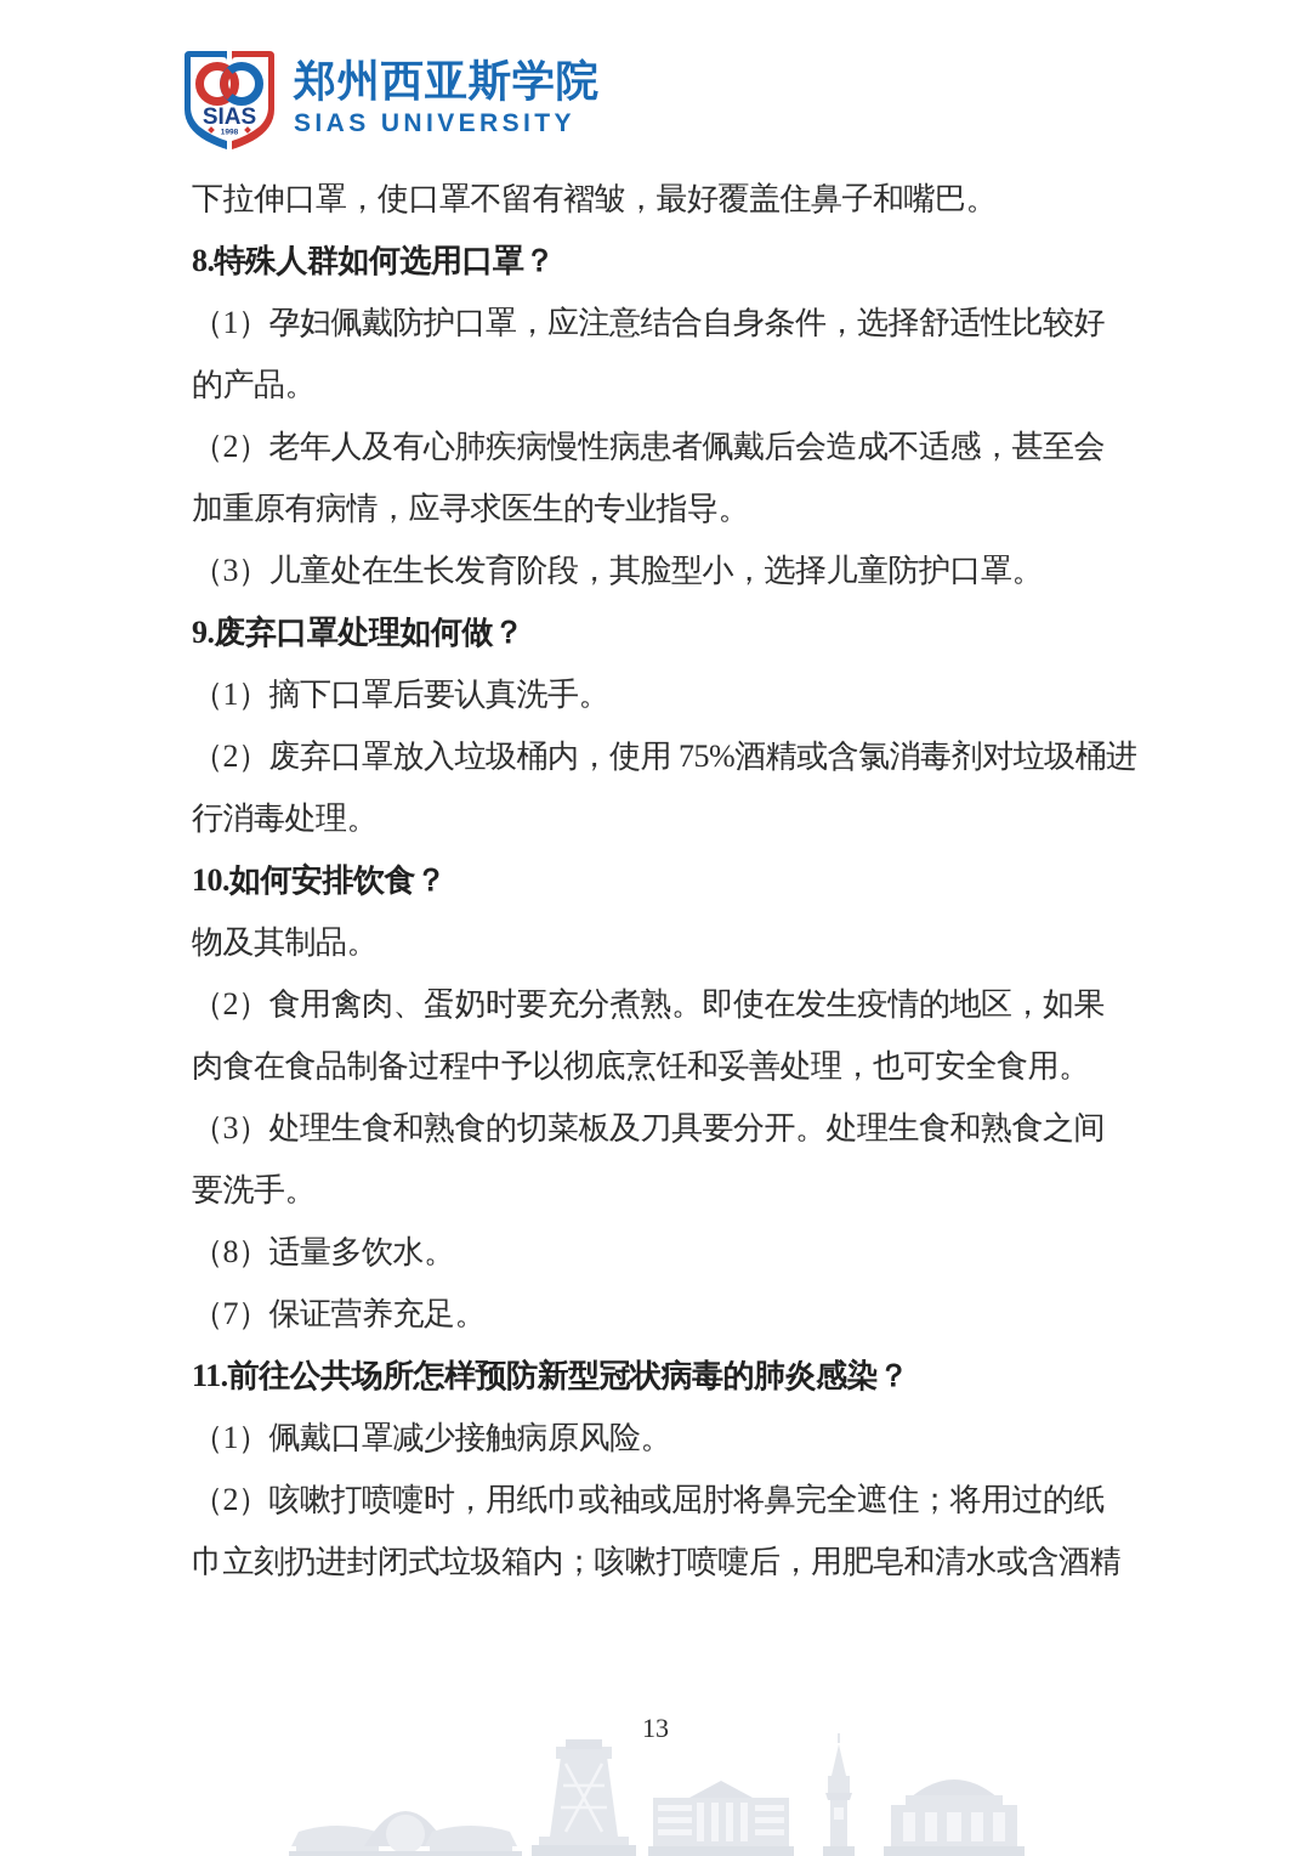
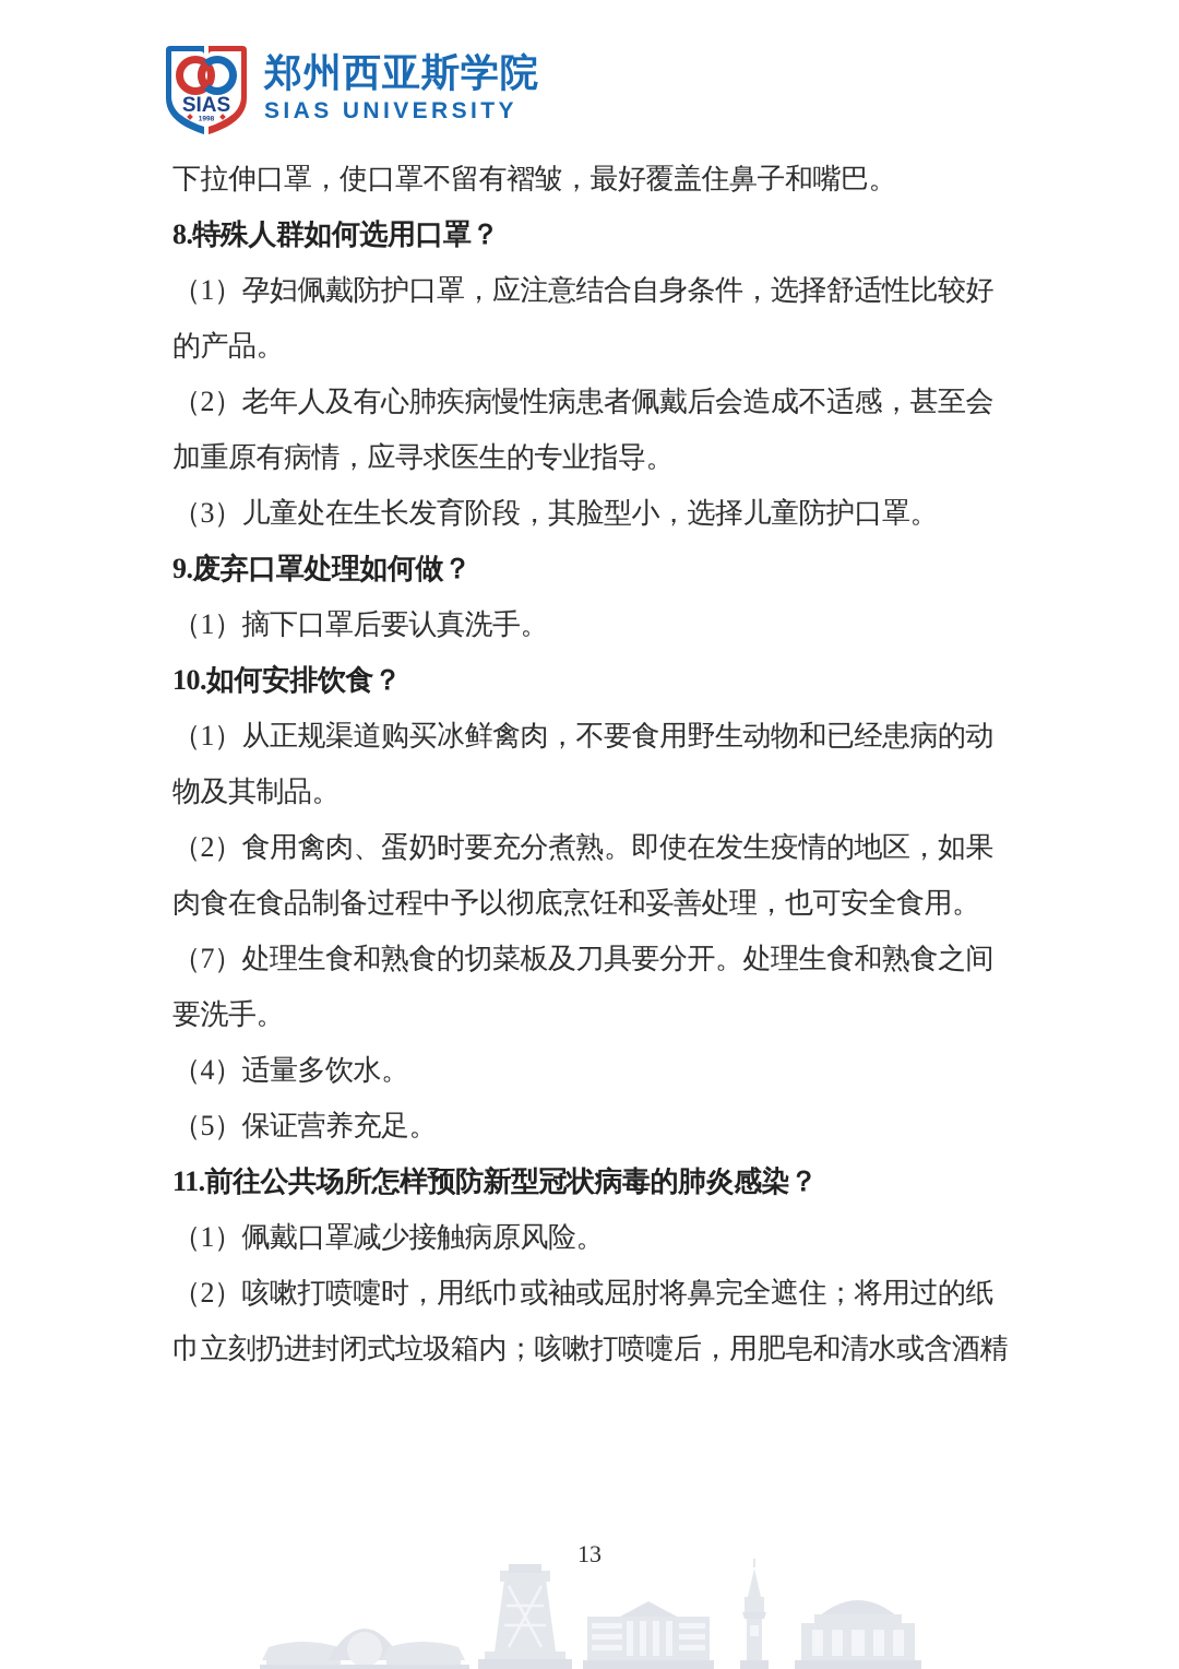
  SIAS
  郑州西亚斯学院
  SIAS UNIVERSITY
  下拉伸口罩，使口罩不留有褶皱，最好覆盖住鼻子和嘴巴。
  8.特殊人群如何选用口罩？
  （1）孕妇佩戴防护口罩，应注意结合自身条件，选择舒适性比较好
  的产品。
  （2）老年人及有心肺疾病慢性病患者佩戴后会造成不适感，甚至会
  加重原有病情，应寻求医生的专业指导。
  （3）儿童处在生长发育阶段，其脸型小，选择儿童防护口罩。
  9.废弃口罩处理如何做？
  （1）摘下口罩后要认真洗手。
- （2）废弃口罩放入垃圾桶内，使用 75%酒精或含氯消毒剂对垃圾桶进
- 行消毒处理。
  10.如何安排饮食？
+ （1）从正规渠道购买冰鲜禽肉，不要食用野生动物和已经患病的动
  物及其制品。
  （2）食用禽肉、蛋奶时要充分煮熟。即使在发生疫情的地区，如果
  肉食在食品制备过程中予以彻底烹饪和妥善处理，也可安全食用。
- （3）处理生食和熟食的切菜板及刀具要分开。处理生食和熟食之间
+ （7）处理生食和熟食的切菜板及刀具要分开。处理生食和熟食之间
  要洗手。
- （8）适量多饮水。
+ （4）适量多饮水。
- （7）保证营养充足。
+ （5）保证营养充足。
  11.前往公共场所怎样预防新型冠状病毒的肺炎感染？
  （1）佩戴口罩减少接触病原风险。
  （2）咳嗽打喷嚏时，用纸巾或袖或屈肘将鼻完全遮住；将用过的纸
  巾立刻扔进封闭式垃圾箱内；咳嗽打喷嚏后，用肥皂和清水或含酒精
  13
